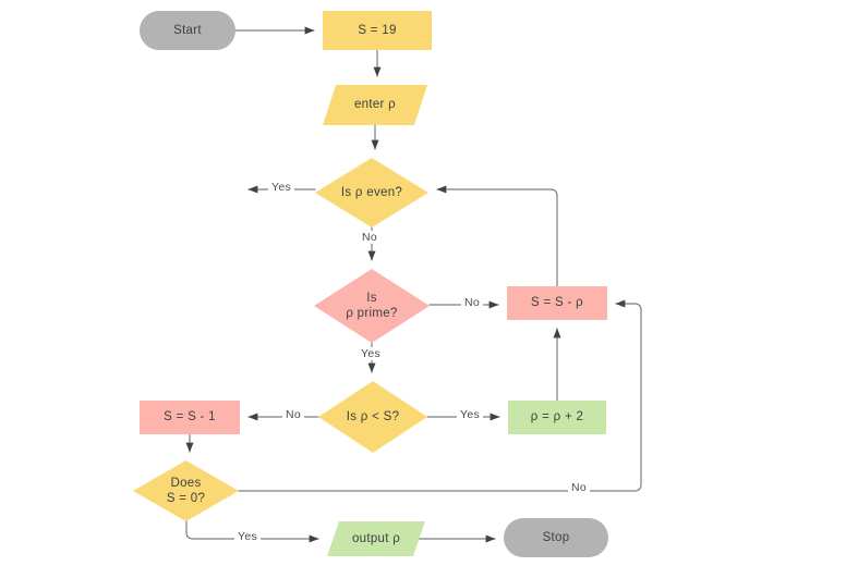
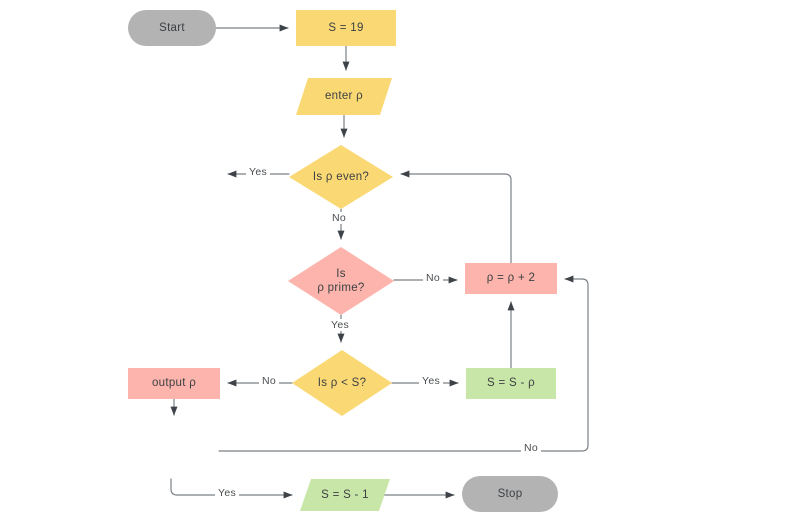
  Start
  S = 19
  enter ρ
  Is ρ even?
  Is
  ρ prime?
- S = S - ρ
+ ρ = ρ + 2
  Is ρ < S?
- S = S - 1
+ output ρ
- ρ = ρ + 2
+ S = S - ρ
- Does
- S = 0?
- output ρ
+ S = S - 1
  Stop
  Yes
  No
  No
  Yes
  No
  Yes
  No
  Yes
